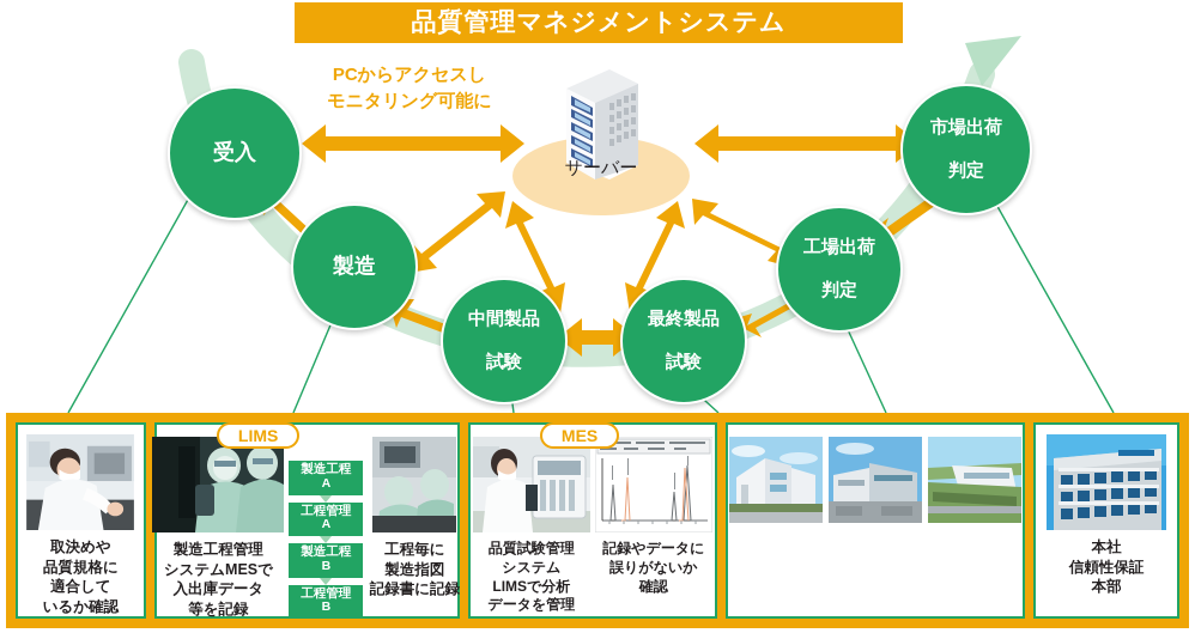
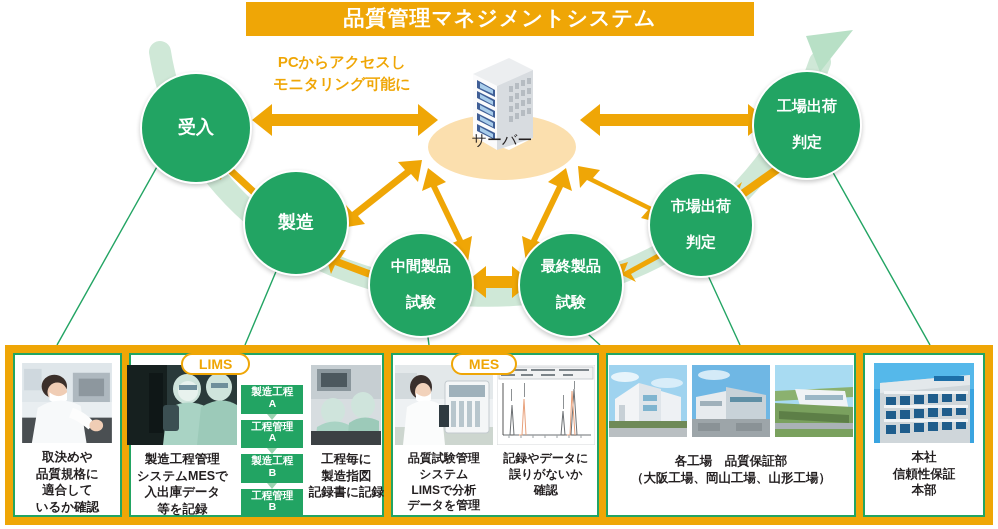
  品質管理マネジメントシステム
  受入
  製造
  中間製品
  試験
  最終製品
  試験
- 工場出荷
+ 市場出荷
  判定
- 市場出荷
+ 工場出荷
  判定
  サーバー
  PCからアクセスし
  モニタリング可能に
  取決めや
  品質規格に
  適合して
  いるか確認
  LIMS
  製造工程管理
  システムMESで
  入出庫データ
  等を記録
  製造工程
  A
  工程管理
  A
  製造工程
  B
  工程管理
  B
  工程毎に
  製造指図
  記録書に記録
  MES
  品質試験管理
  システム
  LIMSで分析
  データを管理
  記録やデータに
  誤りがないか
  確認
+ 各工場 品質保証部
+ （大阪工場、岡山工場、山形工場）
  本社
  信頼性保証
  本部
